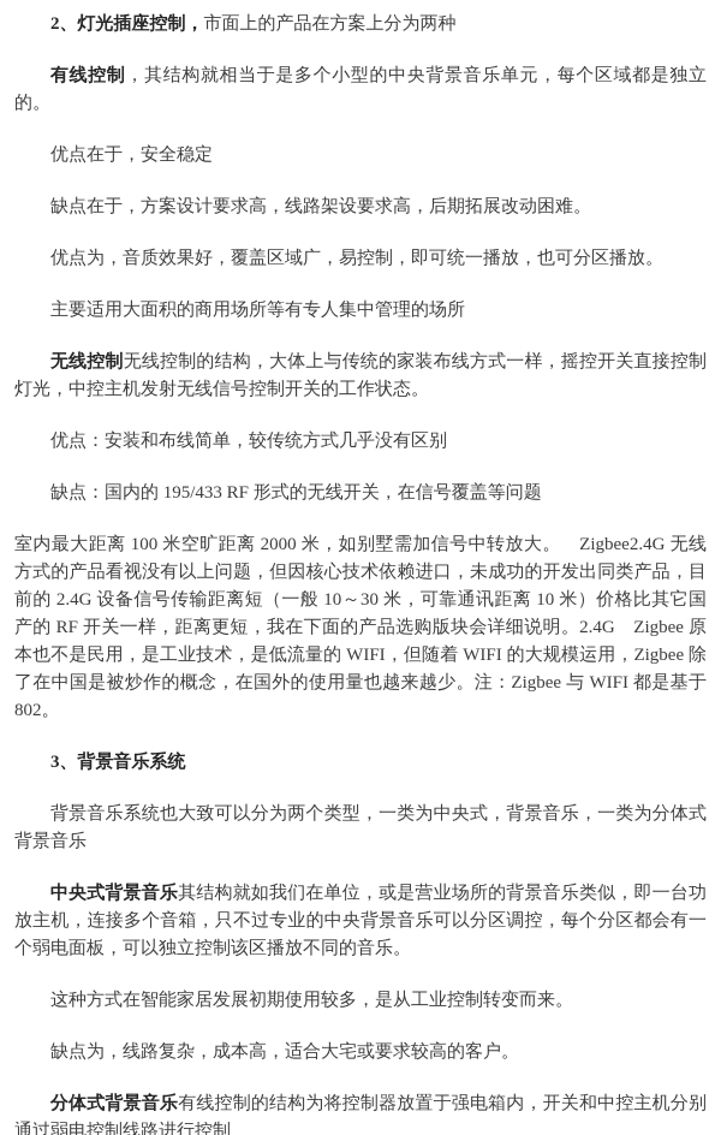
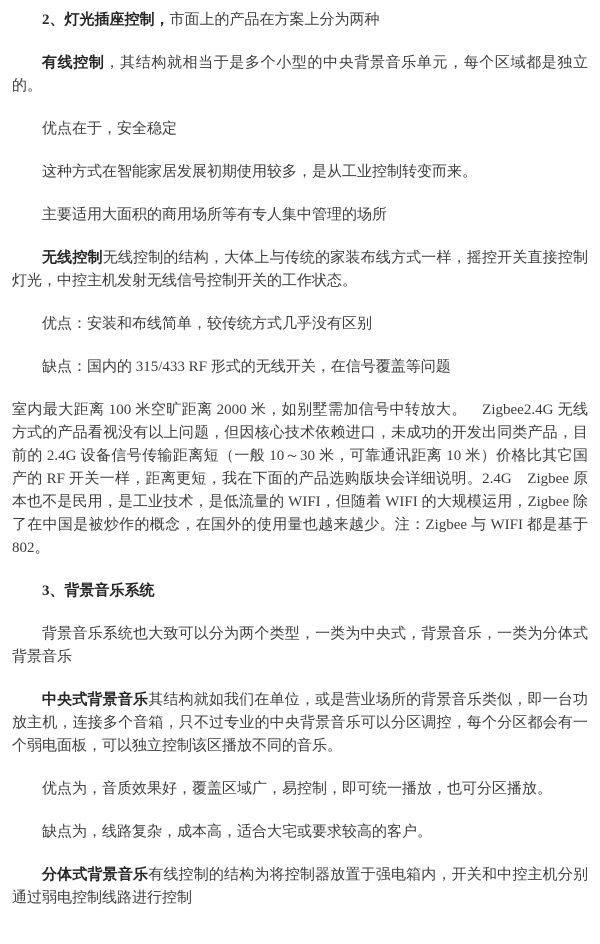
  2、灯光插座控制，市面上的产品在方案上分为两种
  有线控制，其结构就相当于是多个小型的中央背景音乐单元，每个区域都是独立的。
  优点在于，安全稳定
- 缺点在于，方案设计要求高，线路架设要求高，后期拓展改动困难。
- 优点为，音质效果好，覆盖区域广，易控制，即可统一播放，也可分区播放。
+ 这种方式在智能家居发展初期使用较多，是从工业控制转变而来。
  主要适用大面积的商用场所等有专人集中管理的场所
  无线控制无线控制的结构，大体上与传统的家装布线方式一样，摇控开关直接控制灯光，中控主机发射无线信号控制开关的工作状态。
  优点：安装和布线简单，较传统方式几乎没有区别
- 缺点：国内的 195/433 RF 形式的无线开关，在信号覆盖等问题
+ 缺点：国内的 315/433 RF 形式的无线开关，在信号覆盖等问题
  室内最大距离 100 米空旷距离 2000 米，如别墅需加信号中转放大。 Zigbee2.4G 无线方式的产品看视没有以上问题，但因核心技术依赖进口，未成功的开发出同类产品，目前的 2.4G 设备信号传输距离短（一般 10～30 米，可靠通讯距离 10 米）价格比其它国产的 RF 开关一样，距离更短，我在下面的产品选购版块会详细说明。2.4G Zigbee 原本也不是民用，是工业技术，是低流量的 WIFI，但随着 WIFI 的大规模运用，Zigbee 除了在中国是被炒作的概念，在国外的使用量也越来越少。注：Zigbee 与 WIFI 都是基于 802。
  3、背景音乐系统
  背景音乐系统也大致可以分为两个类型，一类为中央式，背景音乐，一类为分体式背景音乐
  中央式背景音乐其结构就如我们在单位，或是营业场所的背景音乐类似，即一台功放主机，连接多个音箱，只不过专业的中央背景音乐可以分区调控，每个分区都会有一个弱电面板，可以独立控制该区播放不同的音乐。
- 这种方式在智能家居发展初期使用较多，是从工业控制转变而来。
+ 优点为，音质效果好，覆盖区域广，易控制，即可统一播放，也可分区播放。
  缺点为，线路复杂，成本高，适合大宅或要求较高的客户。
  分体式背景音乐有线控制的结构为将控制器放置于强电箱内，开关和中控主机分别通过弱电控制线路进行控制
